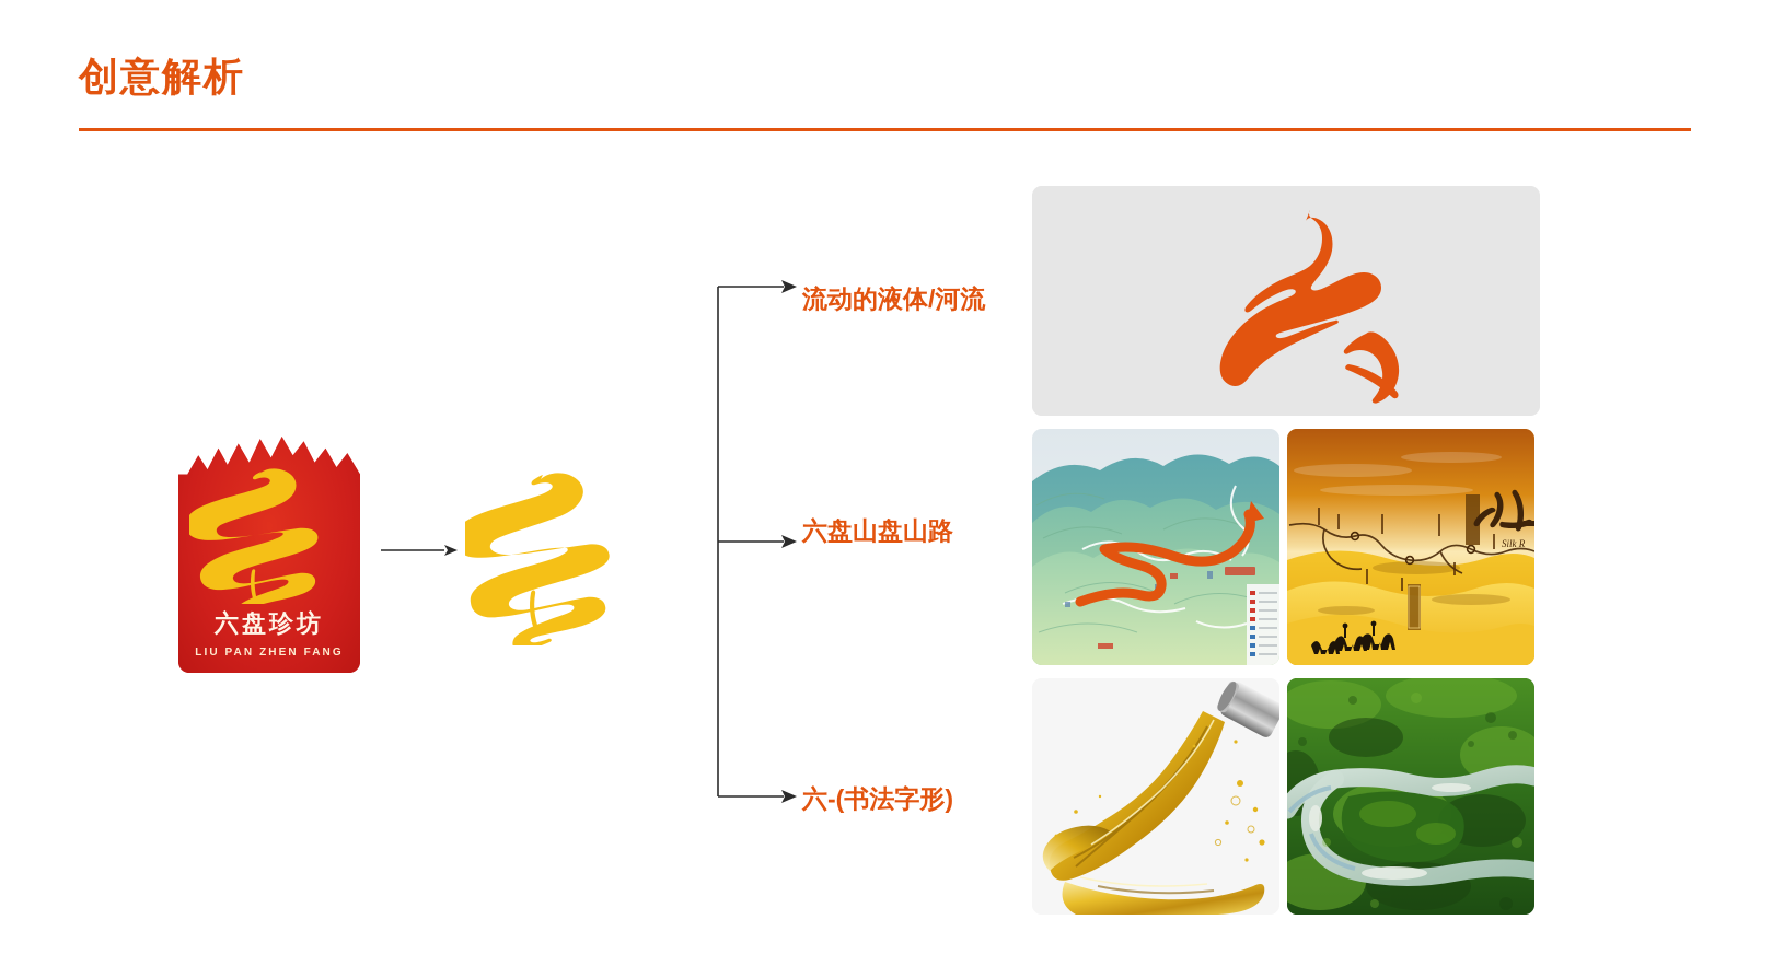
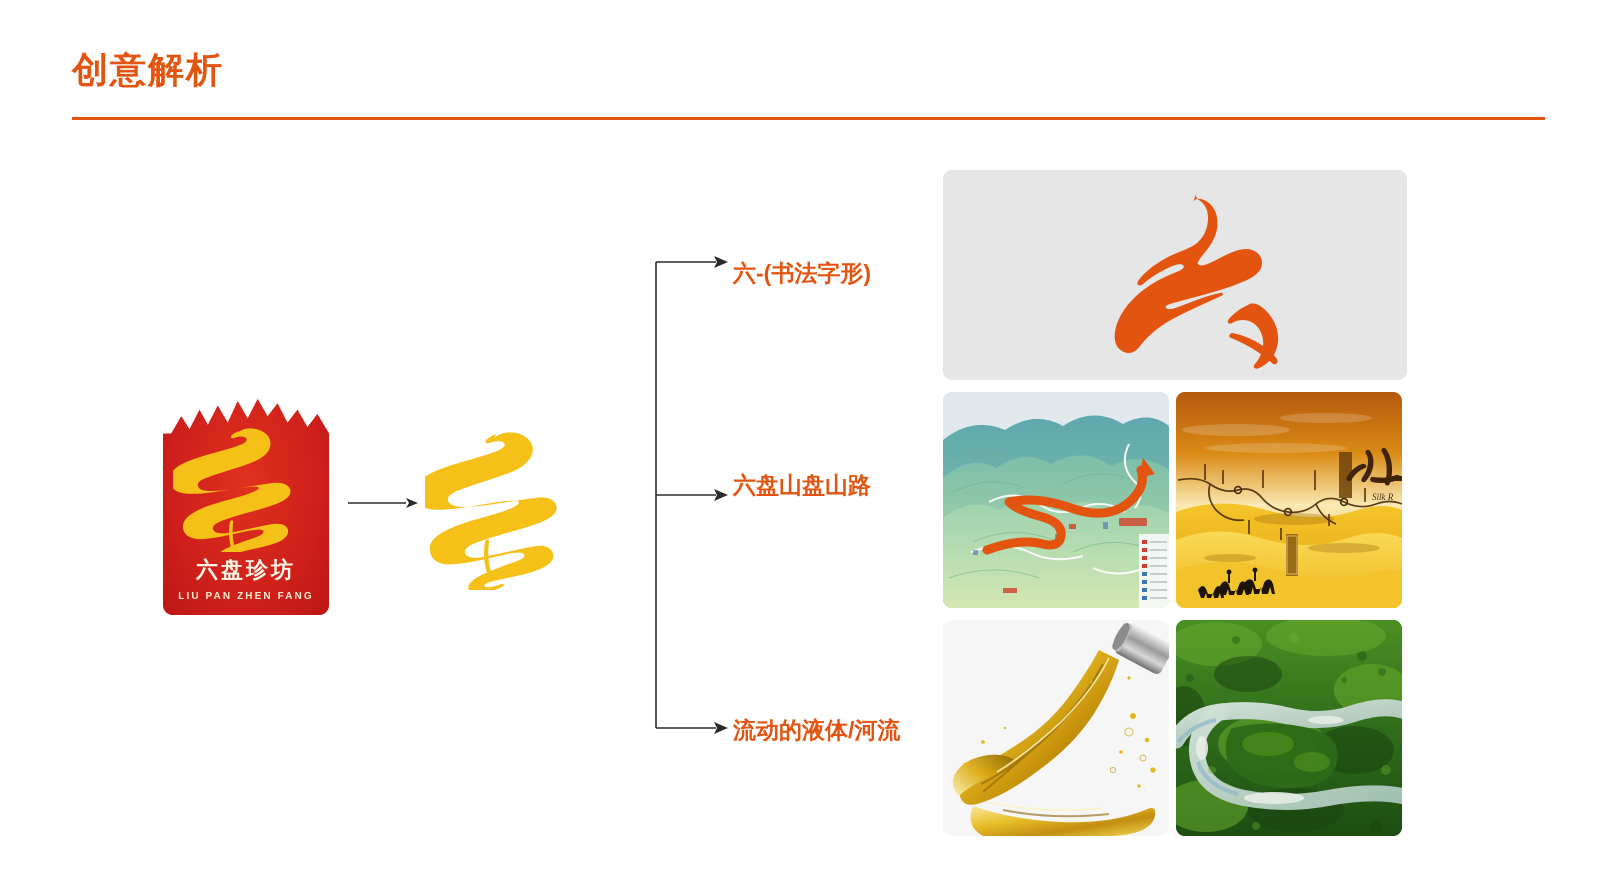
  创意解析
  六盘珍坊
  LIU PAN ZHEN FANG
- 流动的液体/河流
+ 六-(书法字形)
  六盘山盘山路
- 六-(书法字形)
+ 流动的液体/河流
  Silk R
